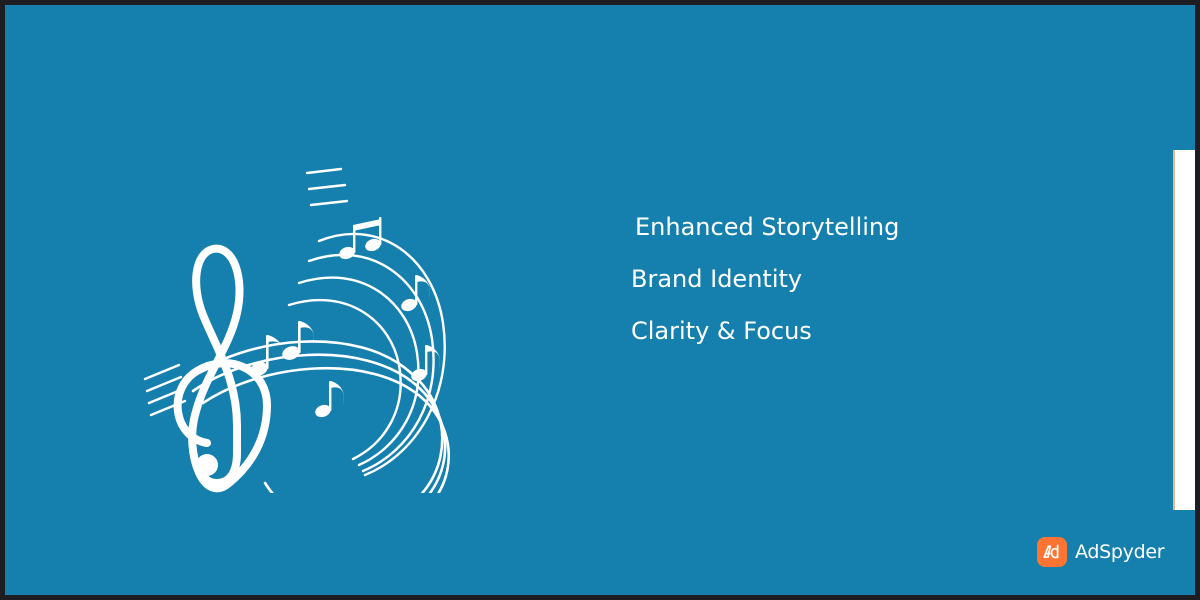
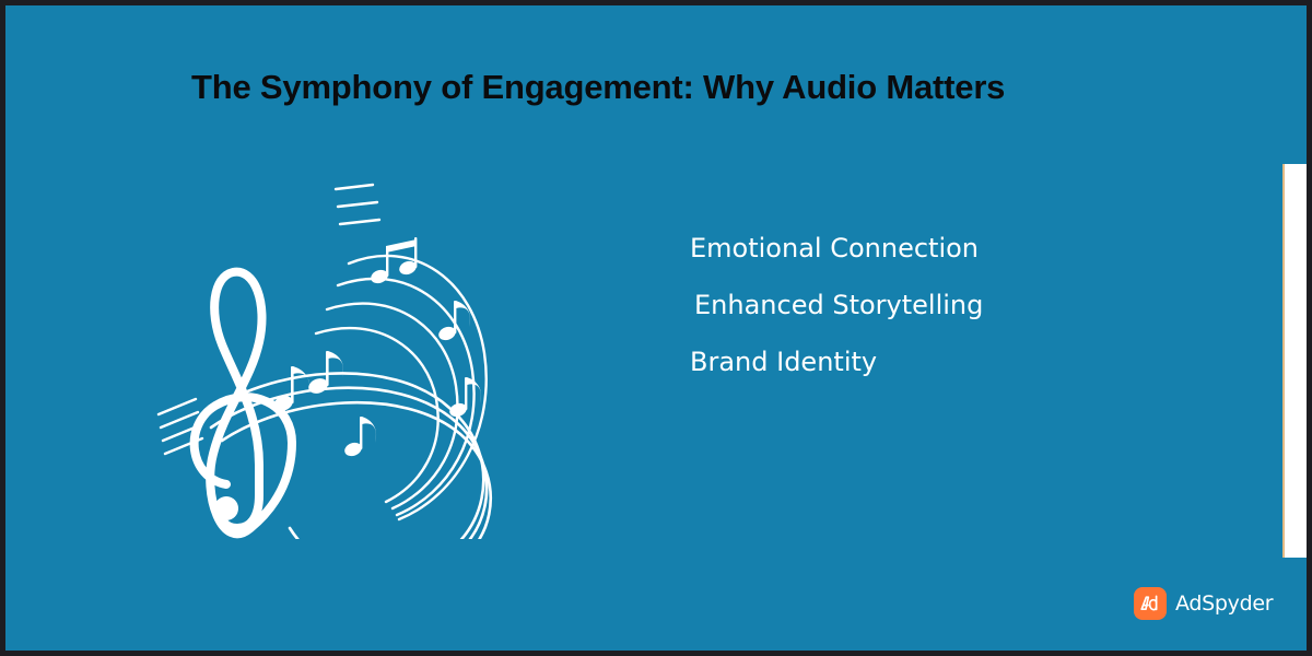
+ The Symphony of Engagement: Why Audio Matters
+ Emotional Connection
  Enhanced Storytelling
  Brand Identity
- Clarity & Focus
  AdSpyder
